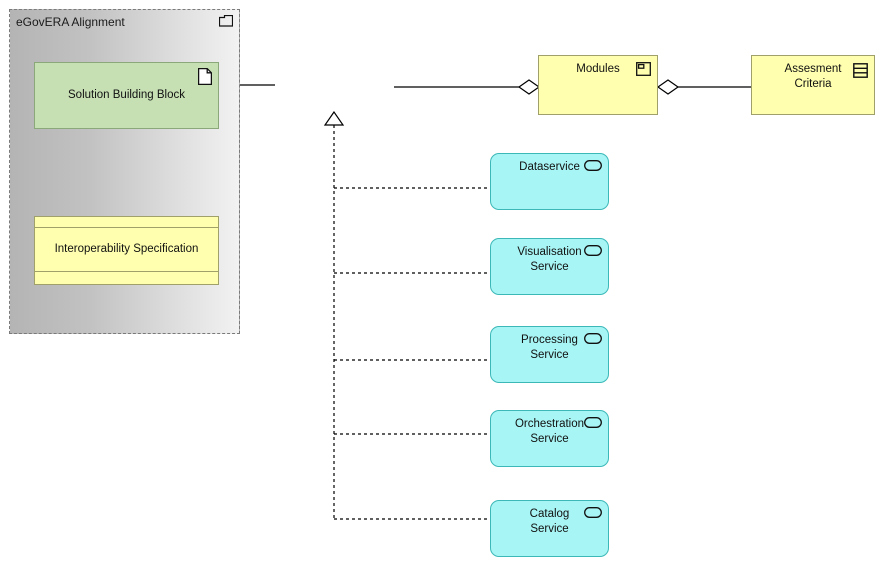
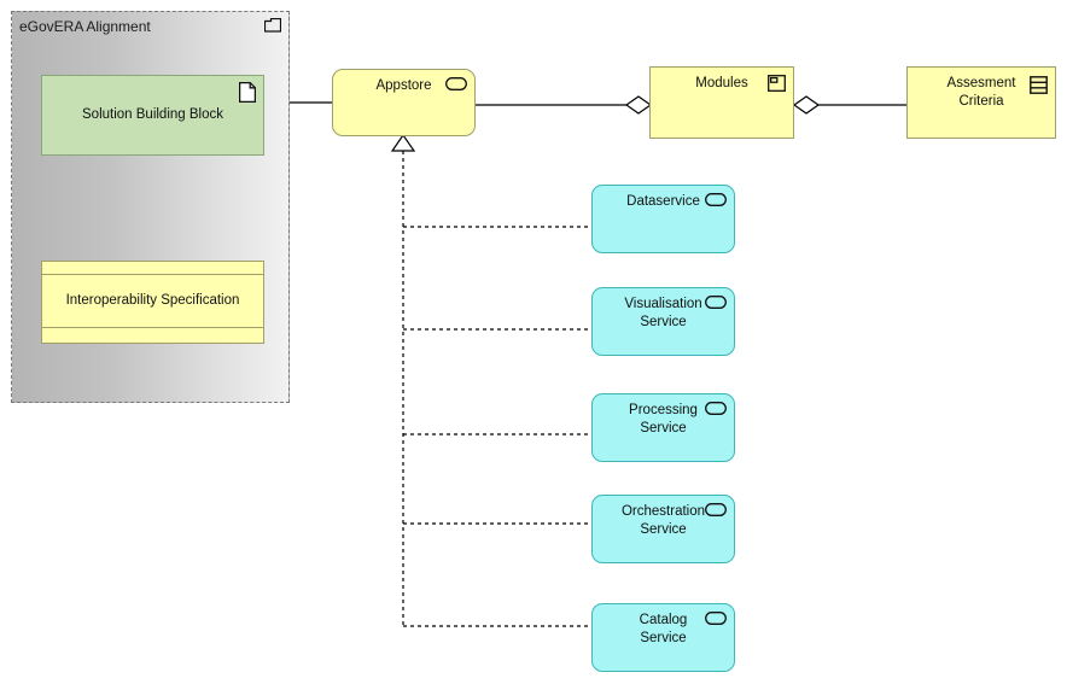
  eGovERA Alignment
  Solution Building Block
  Interoperability Specification
+ Appstore
  Modules
  Assesment
  Criteria
  Dataservice
  Visualisation
  Service
  Processing
  Service
  Orchestration
  Service
  Catalog
  Service
